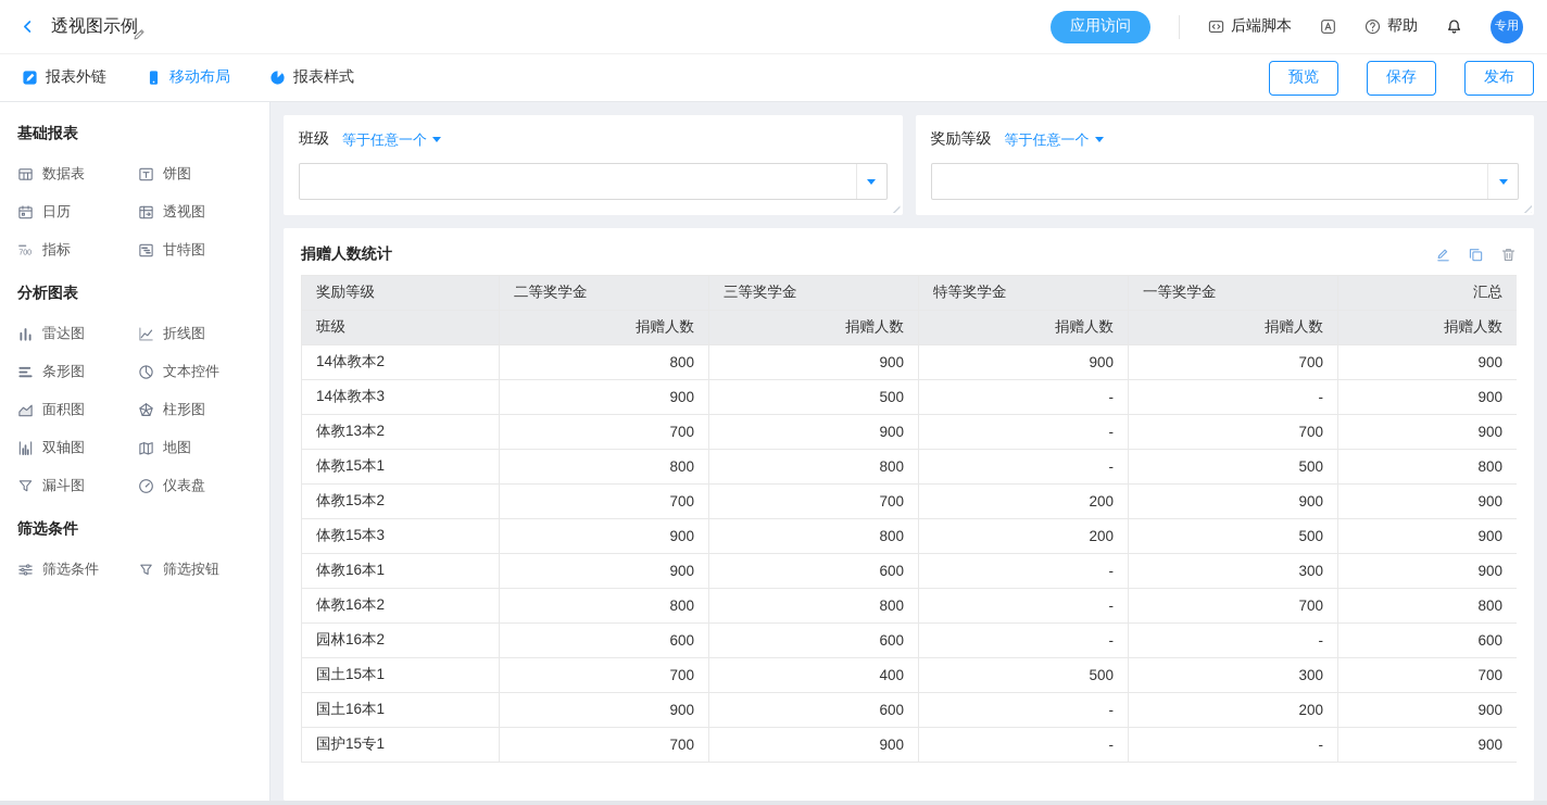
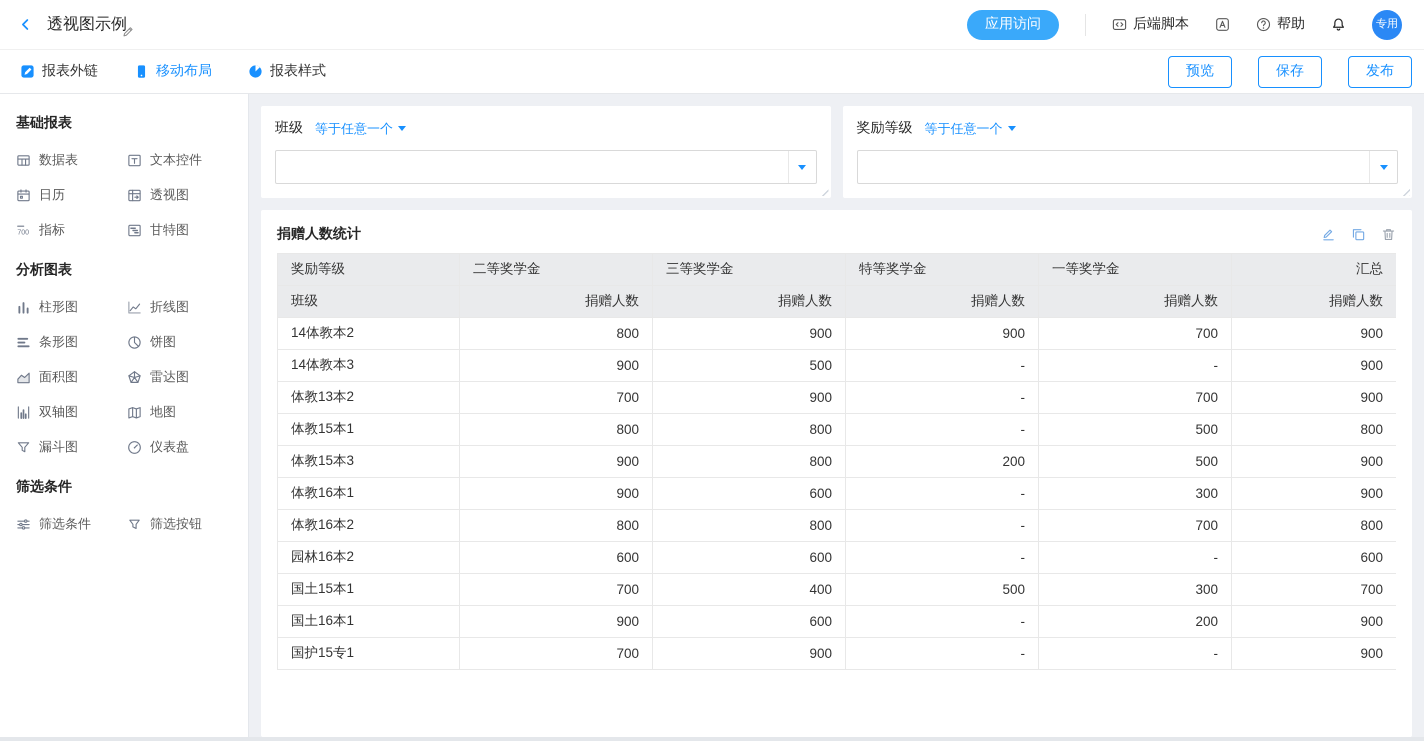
  透视图示例
  应用访问
  后端脚本
  帮助
  专用
  报表外链
  移动布局
  报表样式
  预览
  保存
  发布
  基础报表
  数据表
- 饼图
+ 文本控件
  日历
  透视图
  指标
  甘特图
  分析图表
- 雷达图
+ 柱形图
  折线图
  条形图
- 文本控件
+ 饼图
  面积图
- 柱形图
+ 雷达图
  双轴图
  地图
  漏斗图
  仪表盘
  筛选条件
  筛选条件
  筛选按钮
  班级
  等于任意一个
  奖励等级
  等于任意一个
  捐赠人数统计
  奖励等级	二等奖学金	三等奖学金	特等奖学金	一等奖学金	汇总
  班级	捐赠人数	捐赠人数	捐赠人数	捐赠人数	捐赠人数
  14体教本2	800	900	900	700	900
  14体教本3	900	500	-	-	900
  体教13本2	700	900	-	700	900
  体教15本1	800	800	-	500	800
- 体教15本2	700	700	200	900	900
  体教15本3	900	800	200	500	900
  体教16本1	900	600	-	300	900
  体教16本2	800	800	-	700	800
  园林16本2	600	600	-	-	600
  国土15本1	700	400	500	300	700
  国土16本1	900	600	-	200	900
  国护15专1	700	900	-	-	900
